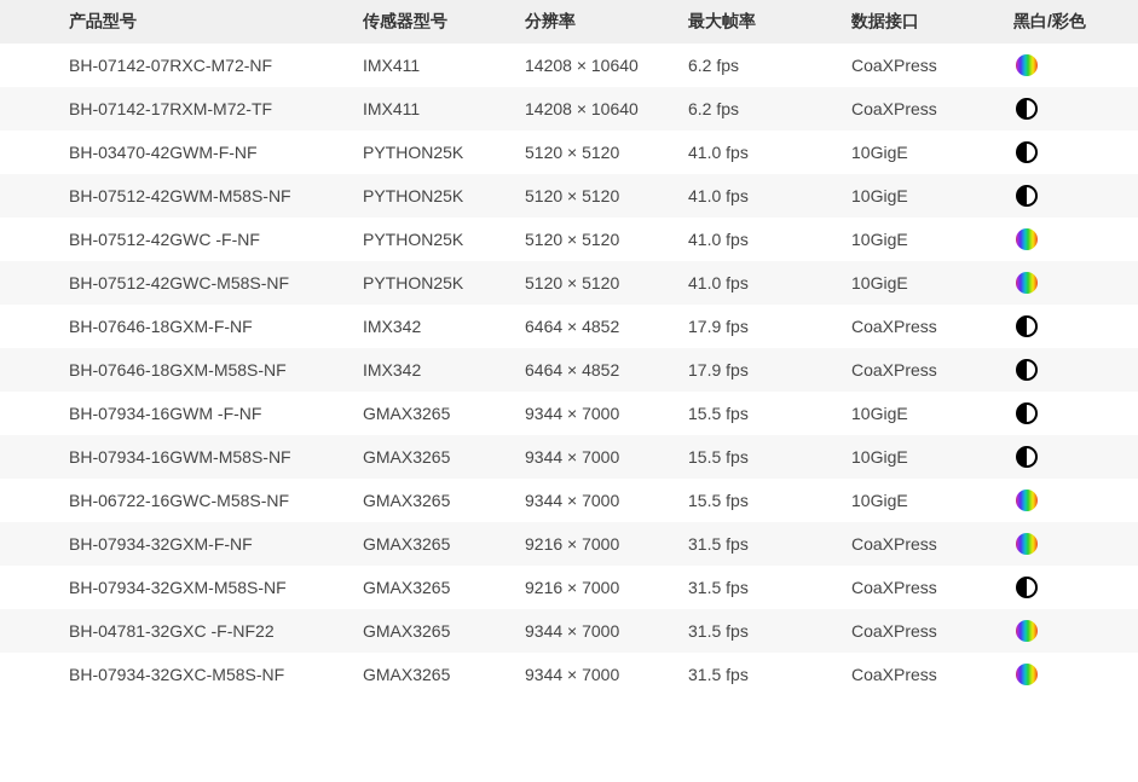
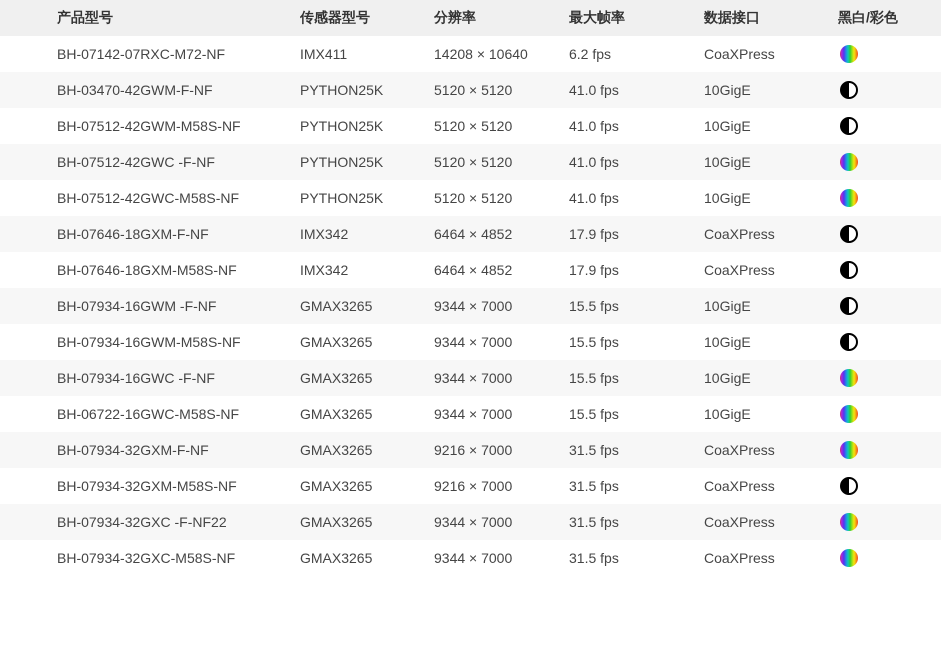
  产品型号	传感器型号	分辨率	最大帧率	数据接口	黑白/彩色
  BH-07142-07RXC-M72-NF	IMX411	14208 × 10640	6.2 fps	CoaXPress
- BH-07142-17RXM-M72-TF	IMX411	14208 × 10640	6.2 fps	CoaXPress
  BH-03470-42GWM-F-NF	PYTHON25K	5120 × 5120	41.0 fps	10GigE
  BH-07512-42GWM-M58S-NF	PYTHON25K	5120 × 5120	41.0 fps	10GigE
  BH-07512-42GWC -F-NF	PYTHON25K	5120 × 5120	41.0 fps	10GigE
  BH-07512-42GWC-M58S-NF	PYTHON25K	5120 × 5120	41.0 fps	10GigE
  BH-07646-18GXM-F-NF	IMX342	6464 × 4852	17.9 fps	CoaXPress
  BH-07646-18GXM-M58S-NF	IMX342	6464 × 4852	17.9 fps	CoaXPress
  BH-07934-16GWM -F-NF	GMAX3265	9344 × 7000	15.5 fps	10GigE
  BH-07934-16GWM-M58S-NF	GMAX3265	9344 × 7000	15.5 fps	10GigE
+ BH-07934-16GWC -F-NF	GMAX3265	9344 × 7000	15.5 fps	10GigE
  BH-06722-16GWC-M58S-NF	GMAX3265	9344 × 7000	15.5 fps	10GigE
  BH-07934-32GXM-F-NF	GMAX3265	9216 × 7000	31.5 fps	CoaXPress
  BH-07934-32GXM-M58S-NF	GMAX3265	9216 × 7000	31.5 fps	CoaXPress
- BH-04781-32GXC -F-NF22	GMAX3265	9344 × 7000	31.5 fps	CoaXPress
+ BH-07934-32GXC -F-NF22	GMAX3265	9344 × 7000	31.5 fps	CoaXPress
  BH-07934-32GXC-M58S-NF	GMAX3265	9344 × 7000	31.5 fps	CoaXPress
